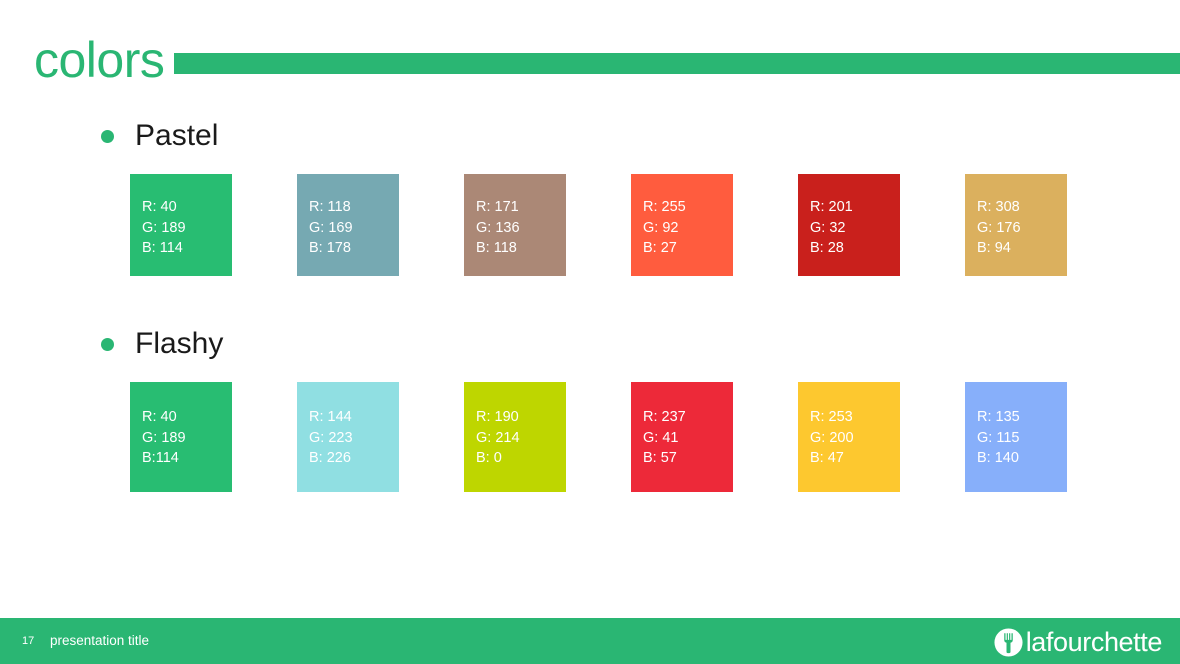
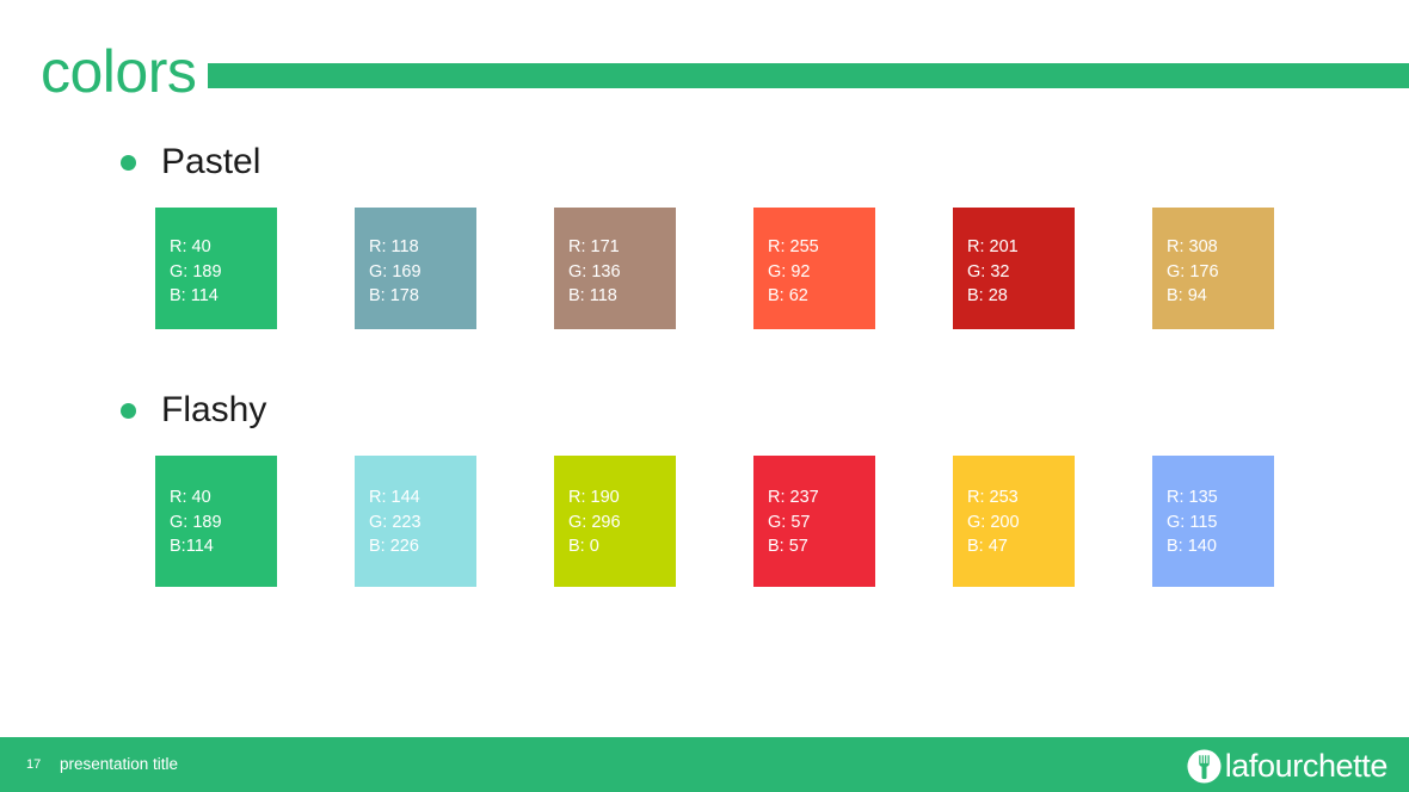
  colors
  Pastel
  R: 40
  G: 189
  B: 114
  R: 118
  G: 169
  B: 178
  R: 171
  G: 136
  B: 118
  R: 255
  G: 92
- B: 27
+ B: 62
  R: 201
  G: 32
  B: 28
  R: 308
  G: 176
  B: 94
  Flashy
  R: 40
  G: 189
  B:114
  R: 144
  G: 223
  B: 226
  R: 190
- G: 214
+ G: 296
  B: 0
  R: 237
- G: 41
+ G: 57
  B: 57
  R: 253
  G: 200
  B: 47
  R: 135
  G: 115
  B: 140
  17
  presentation title
  lafourchette
